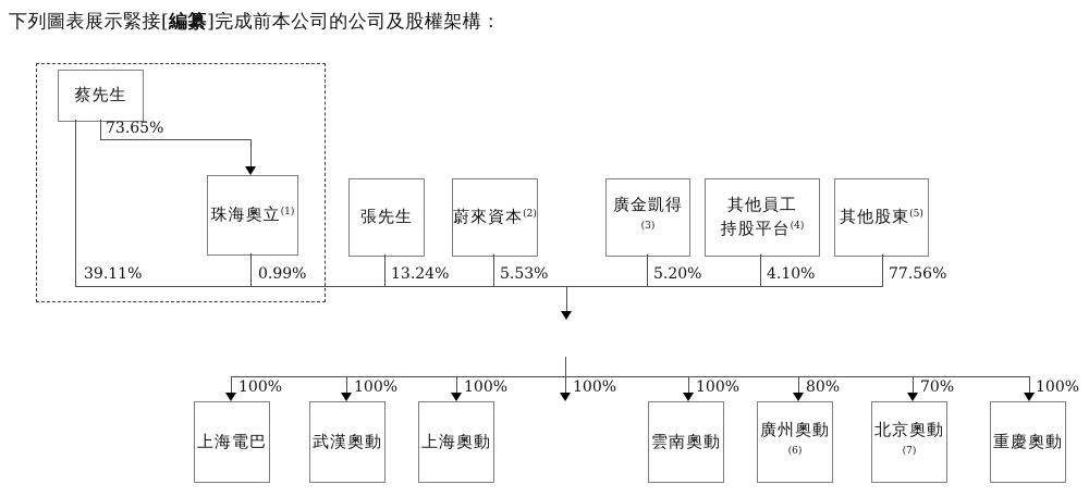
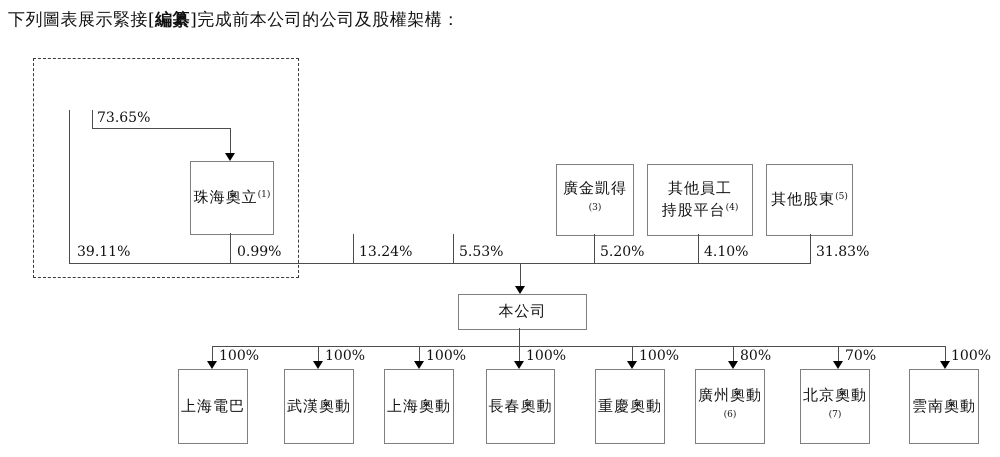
  下列圖表展示緊接[編纂]完成前本公司的公司及股權架構：
- 蔡先生
  珠海奧立(1)
- 張先生
- 蔚來資本(2)
  廣金凱得(3)
  其他員工
  持股平台(4)
  其他股東(5)
+ 本公司
  上海電巴
  武漢奧動
  上海奧動
+ 長春奧動
- 雲南奧動
+ 重慶奧動
  廣州奧動(6)
  北京奧動(7)
- 重慶奧動
+ 雲南奧動
  73.65%
  39.11%
  0.99%
  13.24%
  5.53%
  5.20%
  4.10%
- 77.56%
+ 31.83%
  100%
  100%
  100%
  100%
  100%
  80%
  70%
  100%
